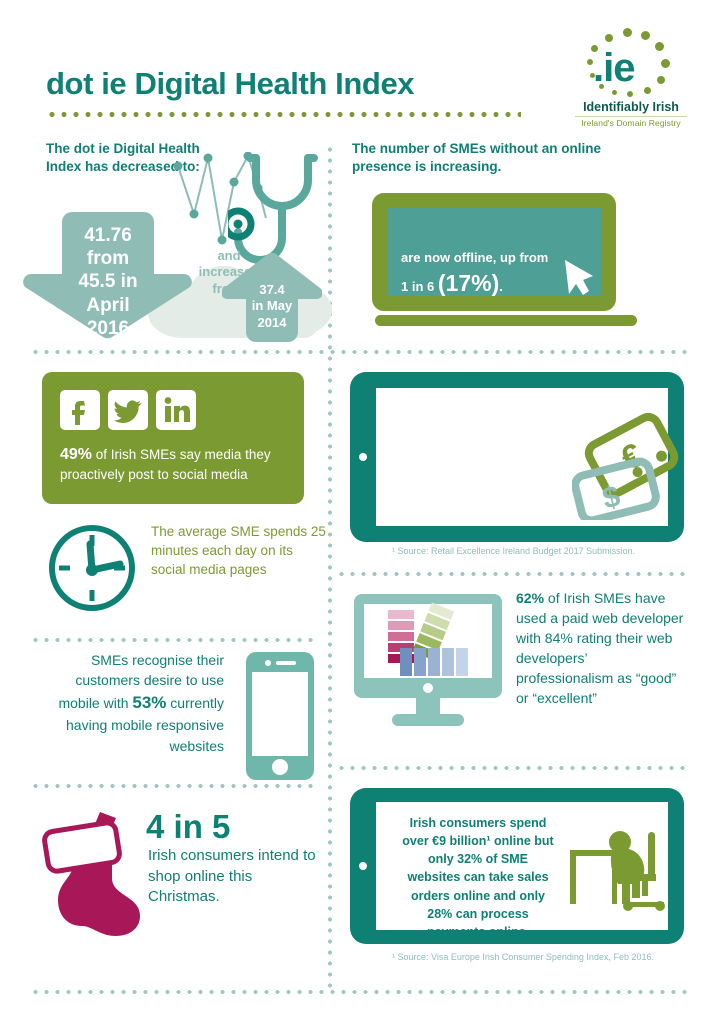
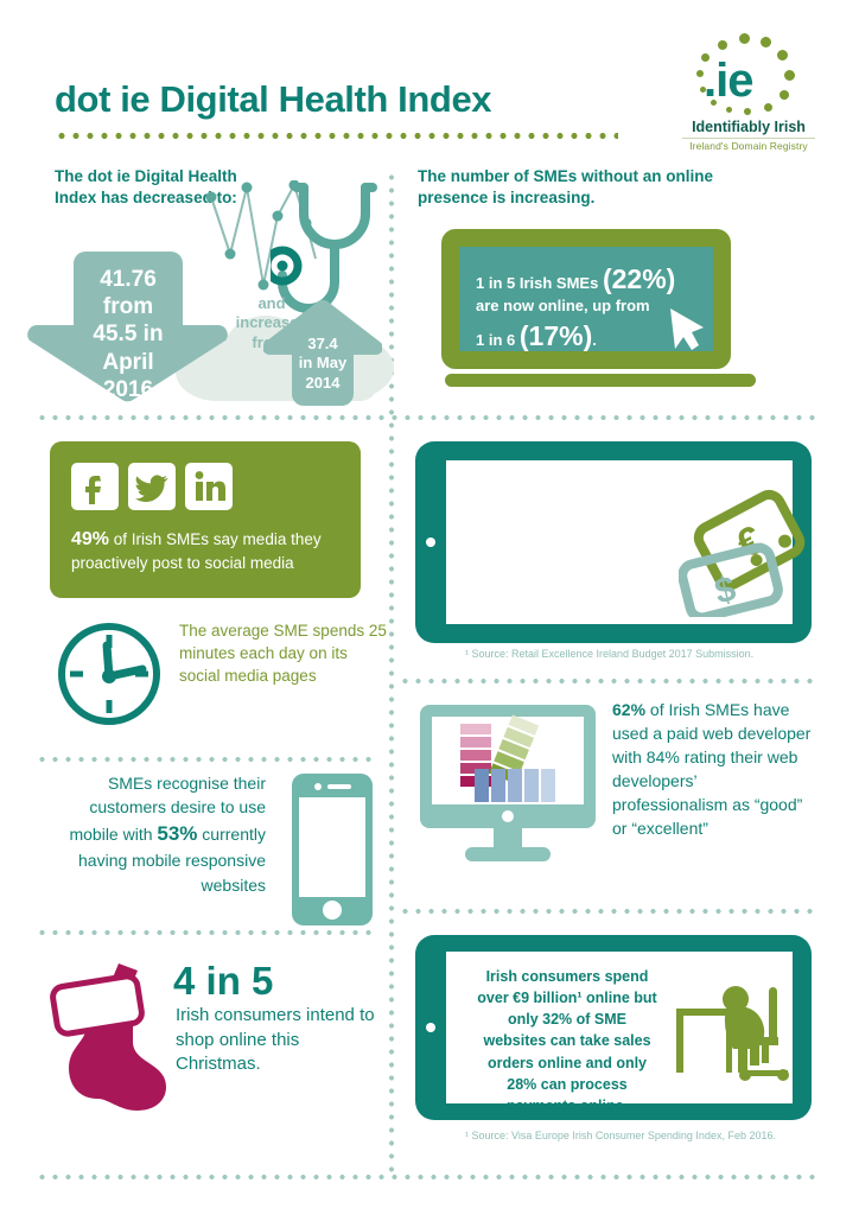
  dot ie Digital Health Index
  .ie
  Identifiably Irish
  Ireland's Domain Registry
  The dot ie Digital Health Index has decrease to:
  41.76
  from
  45.5 in
  April
  2016
  and
  increas
  37.4
  in May
  2014
  The number of SMEs without an online presence is increasing.
+ 1 in 5 Irish SMEs (22%)
- are now offline, up from
+ are now online, up from
  1 in 6 (17%).
  49% of Irish SMEs say media they proactively post to social media
  The average SME spends 25 minutes each day on its social media pages
  ¹ Source: Retail Excellence Ireland Budget 2017 Submission.
  62% of Irish SMEs have used a paid web developer with 84% rating their web developers’ professionalism as “good” or “excellent”
  SMEs recognise their customers desire to use mobile with 53% currently having mobile responsive websites
  4 in 5
  Irish consumers intend to shop online this Christmas.
  Irish consumers spend
  over €9 billion¹ online but
  only 32% of SME
  websites can take sales
  orders online and only
  28% can process
  payments online.
  ¹ Source: Visa Europe Irish Consumer Spending Index, Feb 2016.
